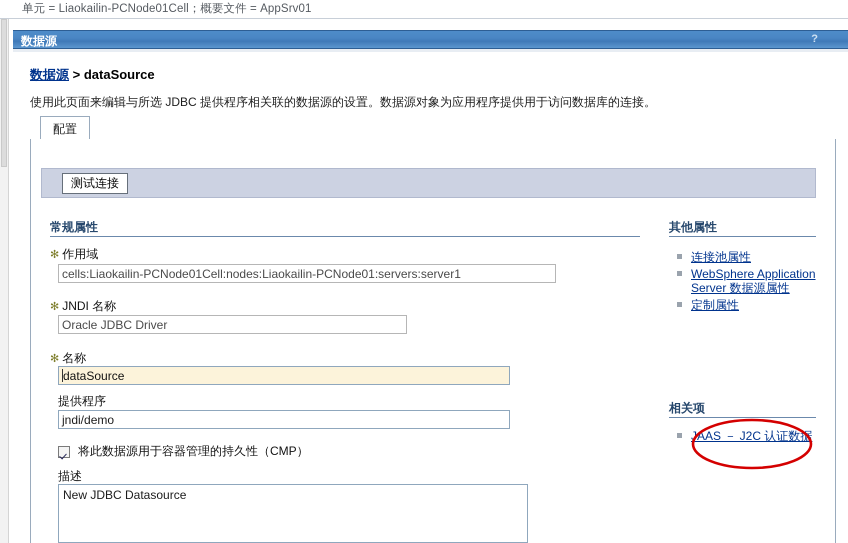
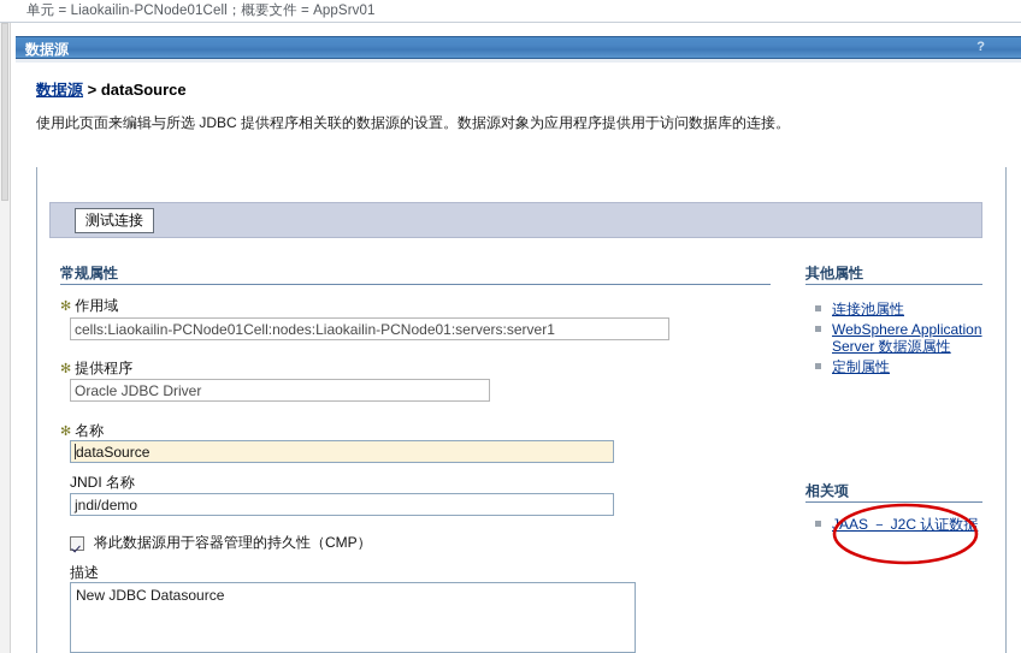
  单元 = Liaokailin-PCNode01Cell；概要文件 = AppSrv01
  数据源
  ?
  数据源 > dataSource
  使用此页面来编辑与所选 JDBC 提供程序相关联的数据源的设置。数据源对象为应用程序提供用于访问数据库的连接。
- 配置
  测试连接
  常规属性
  ✻ 作用域
  cells:Liaokailin-PCNode01Cell:nodes:Liaokailin-PCNode01:servers:server1
- ✻ JNDI 名称
+ ✻ 提供程序
  Oracle JDBC Driver
  ✻ 名称
  dataSource
- 提供程序
+ JNDI 名称
  jndi/demo
  将此数据源用于容器管理的持久性（CMP）
  描述
  New JDBC Datasource
  其他属性
  连接池属性
  WebSphere Application Server 数据源属性
  定制属性
  相关项
  JAAS － J2C 认证数
